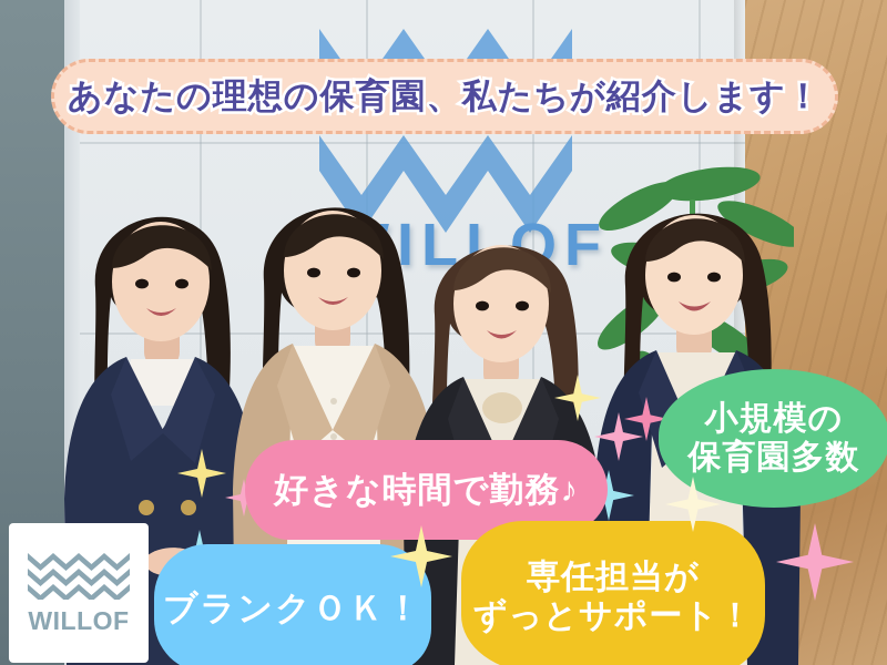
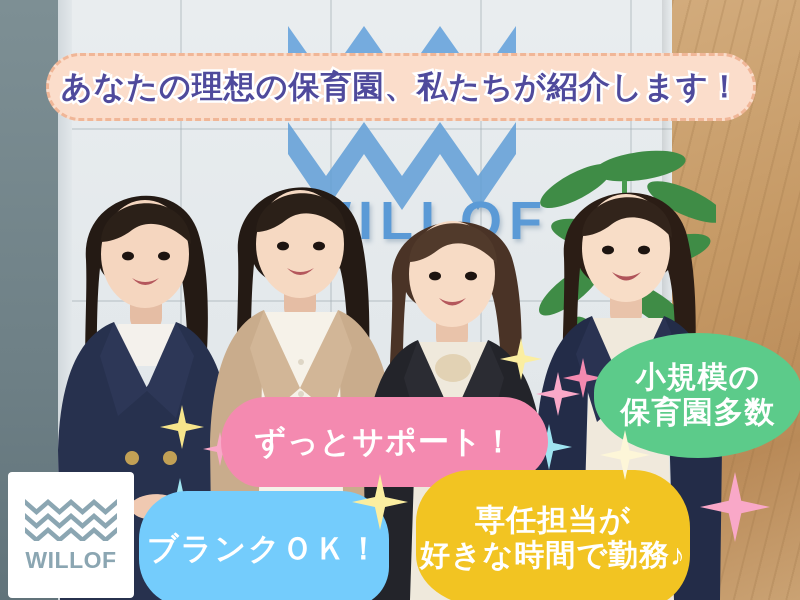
  ILLOF
  小規模の
  保育園多数
- 好きな時間で勤務♪
+ ずっとサポート！
  ブランクＯＫ！
  専任担当が
- ずっとサポート！
+ 好きな時間で勤務♪
  あなたの理想の保育園、私たちが紹介します！
  WILLOF
